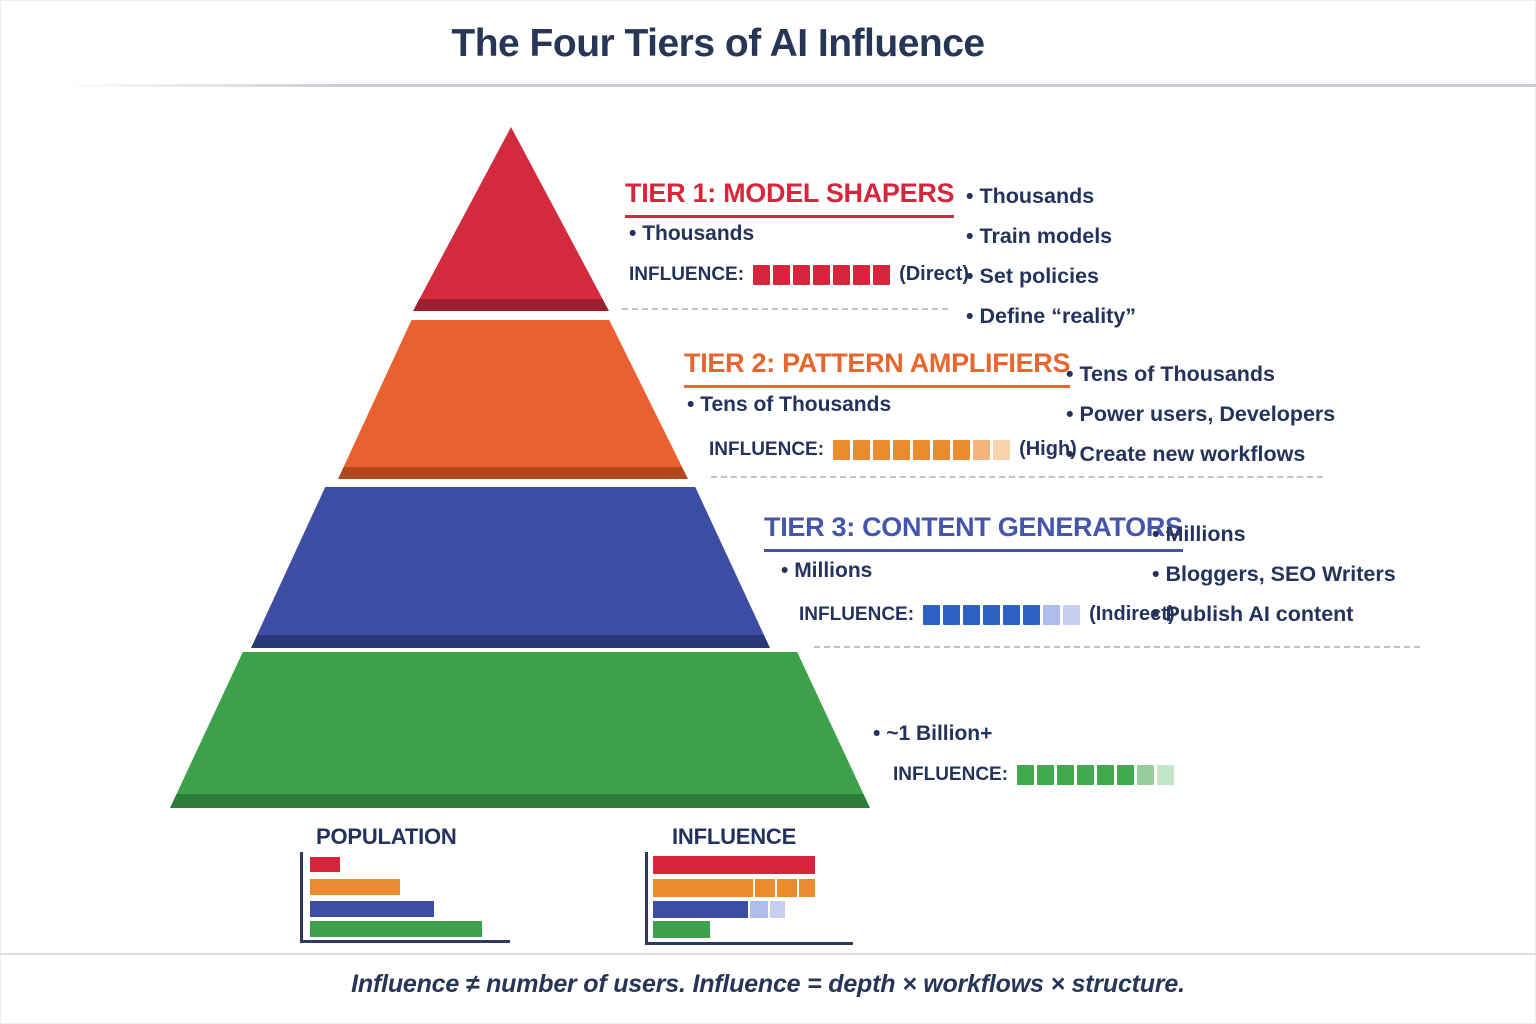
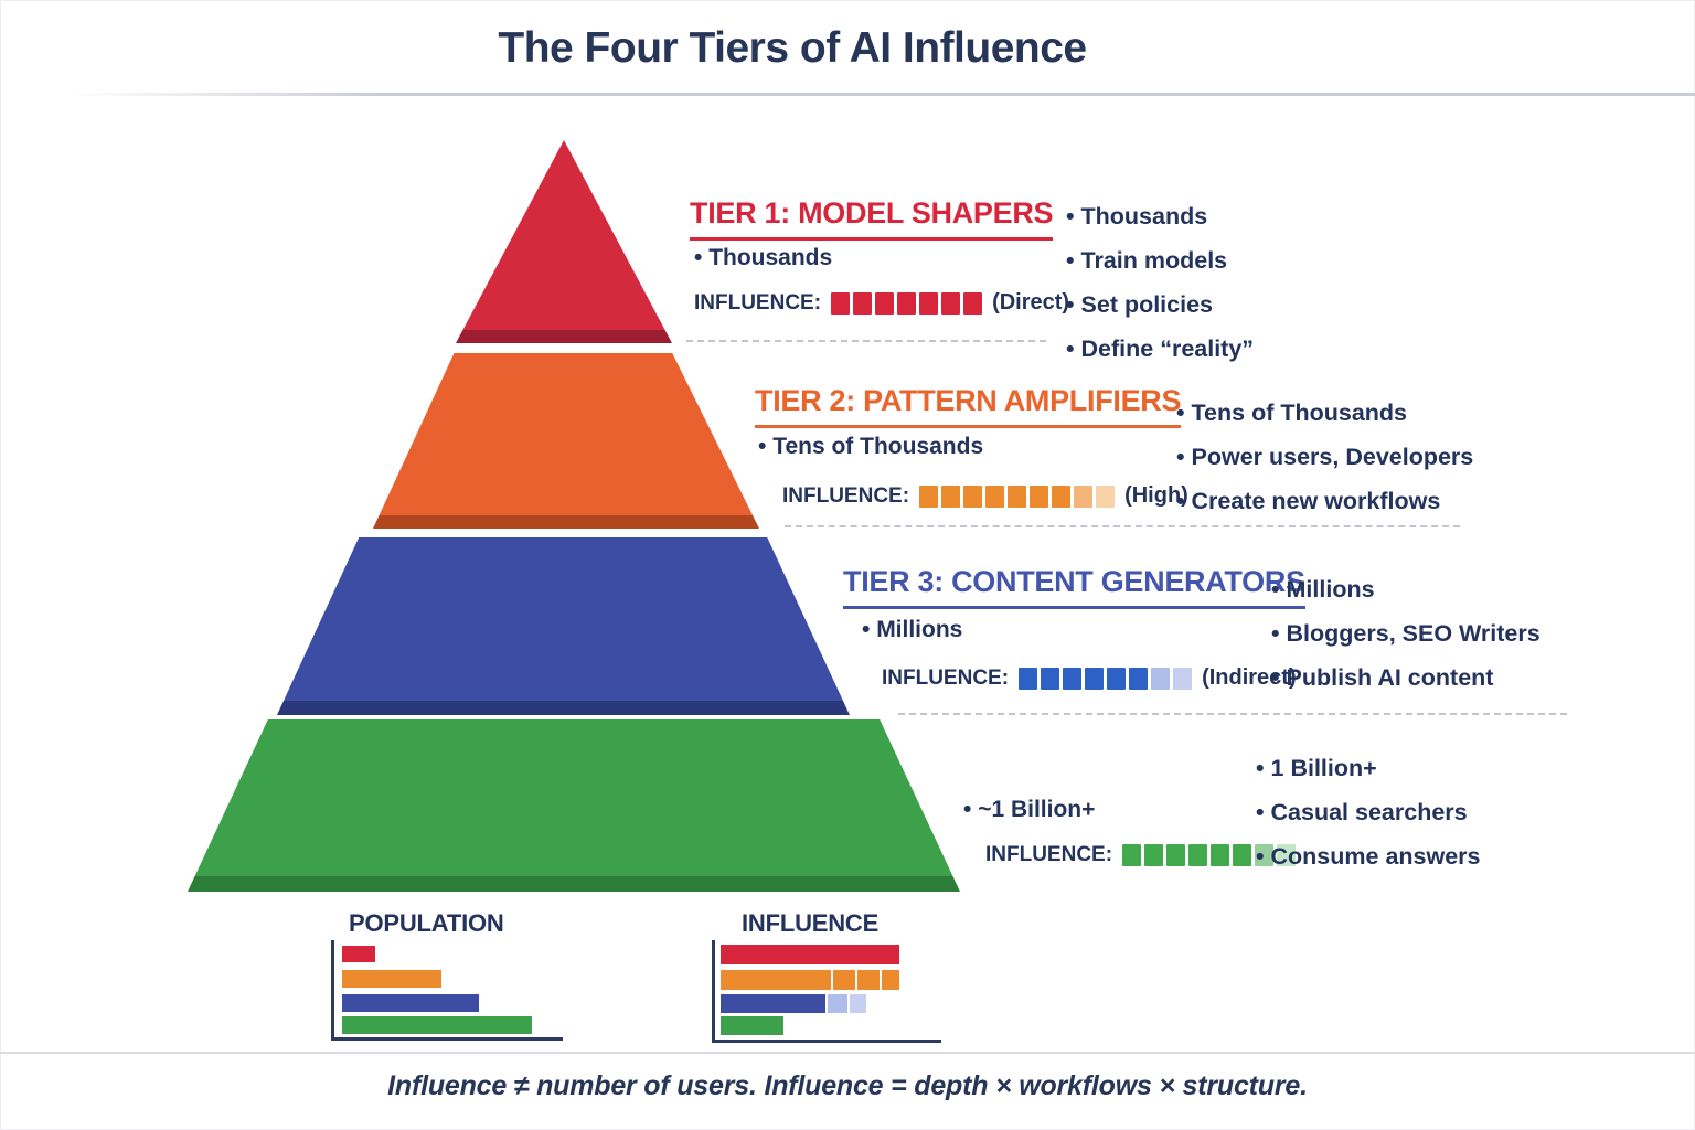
  The Four Tiers of AI Influence
  TIER 1: MODEL SHAPERS
  Thousands
  INFLUENCE:
  (Direct)
  Thousands
  Train models
  Set policies
  Define “reality”
  TIER 2: PATTERN AMPLIFIERS
  Tens of Thousands
  INFLUENCE:
  (High)
  Tens of Thousands
  Power users, Developers
  Create new workflows
  TIER 3: CONTENT GENERATORS
  Millions
  INFLUENCE:
  (Indirect)
  Millions
  Bloggers, SEO Writers
  Publish AI content
  ~1 Billion+
  INFLUENCE:
+ 1 Billion+
+ Casual searchers
+ Consume answers
  POPULATION
  INFLUENCE
  Influence ≠ number of users. Influence = depth × workflows × structure.
